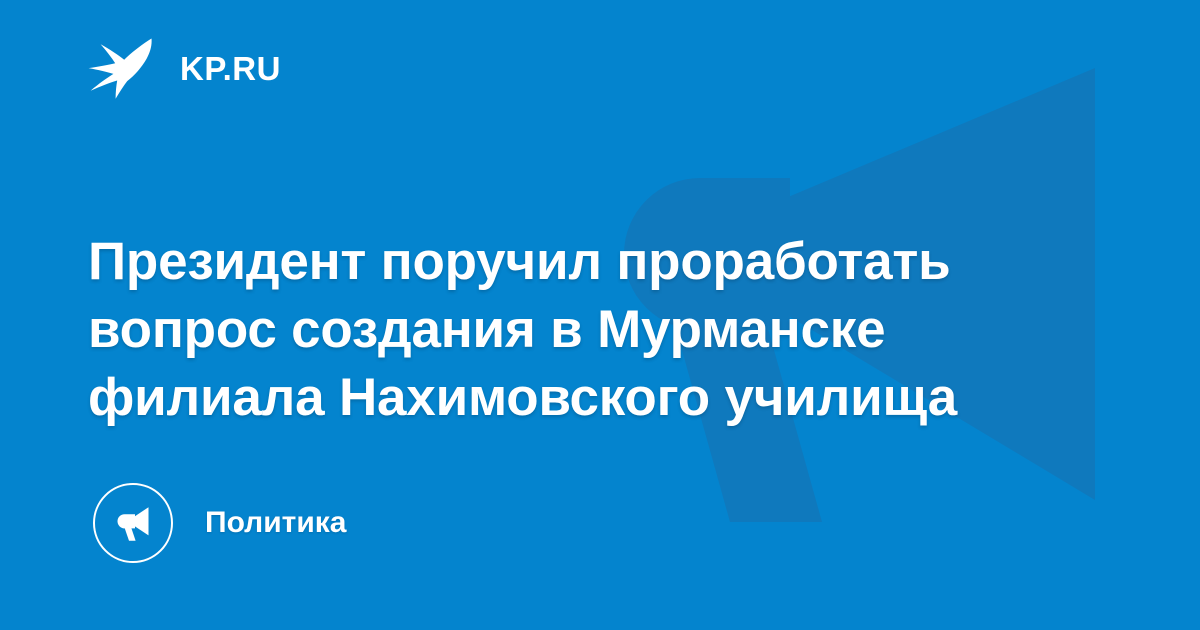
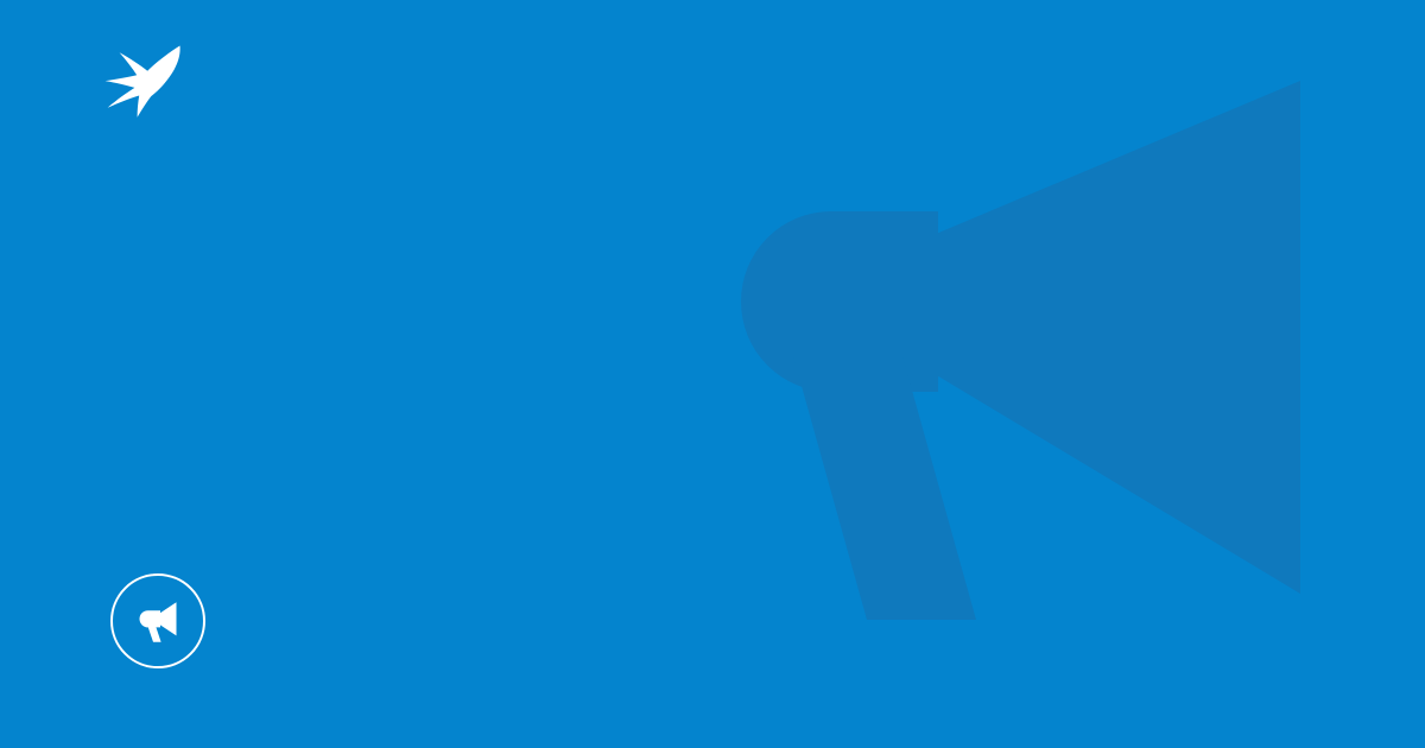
- KP.RU
- Президент поручил проработать вопрос создания в Мурманске филиала Нахимовского училища
- Политика
